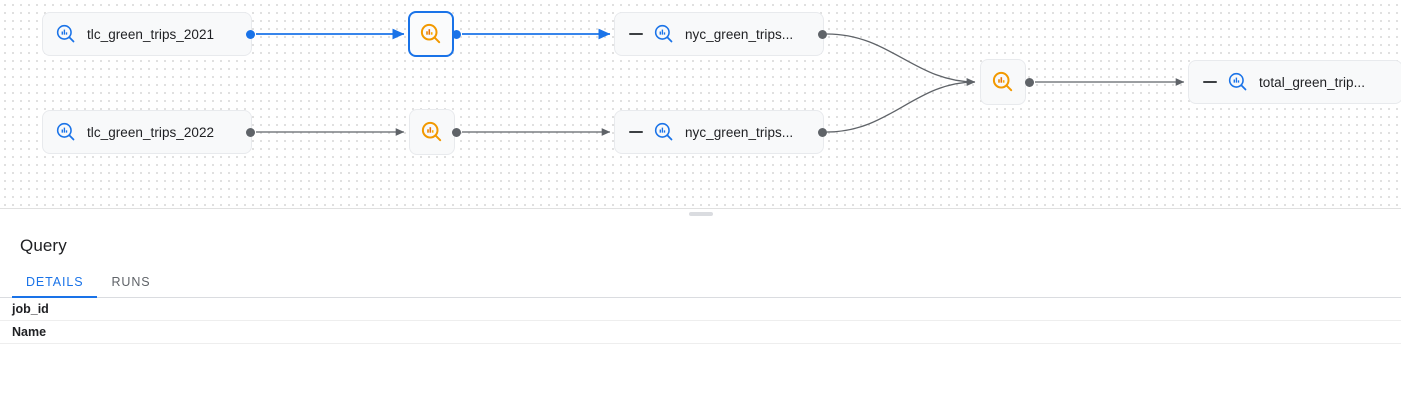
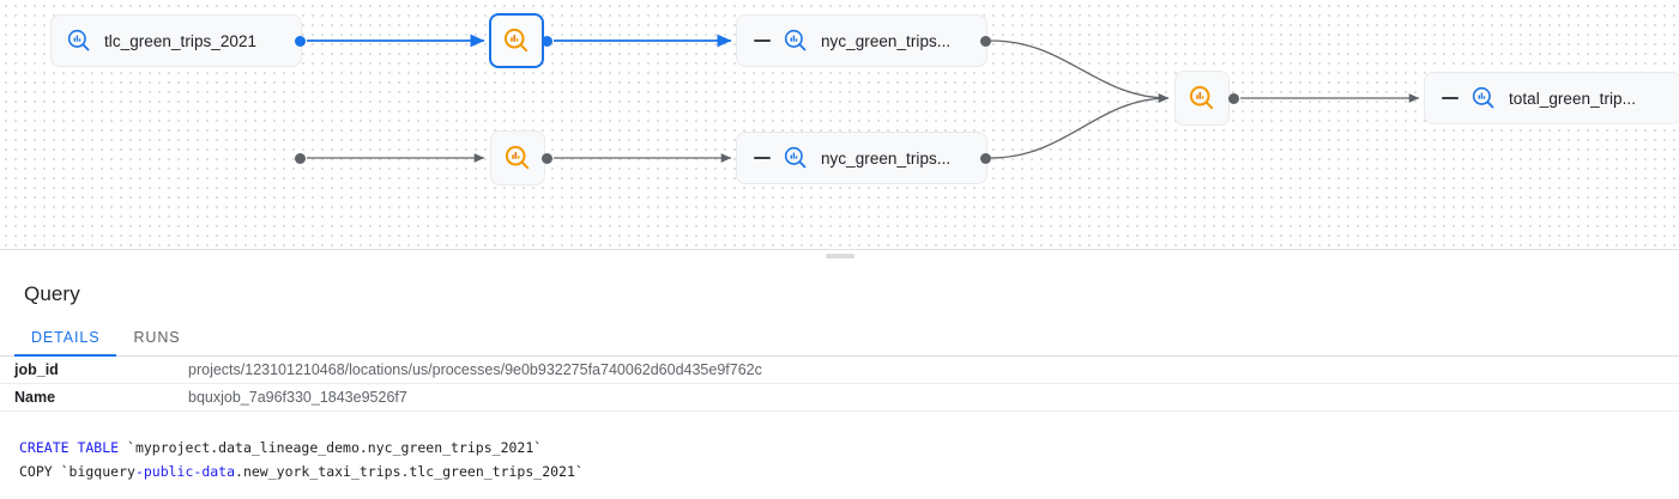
  tlc_green_trips_2021
- tlc_green_trips_2022
  nyc_green_trips...
  nyc_green_trips...
  total_green_trip...
  Query
  DETAILS
  RUNS
  job_id
+ projects/123101210468/locations/us/processes/9e0b932275fa740062d60d435e9f762c
  Name
+ bquxjob_7a96f330_1843e9526f7
+ CREATE TABLE `myproject.data_lineage_demo.nyc_green_trips_2021` COPY `bigquery-public-data.new_york_taxi_trips.tlc_green_trips_2021`
